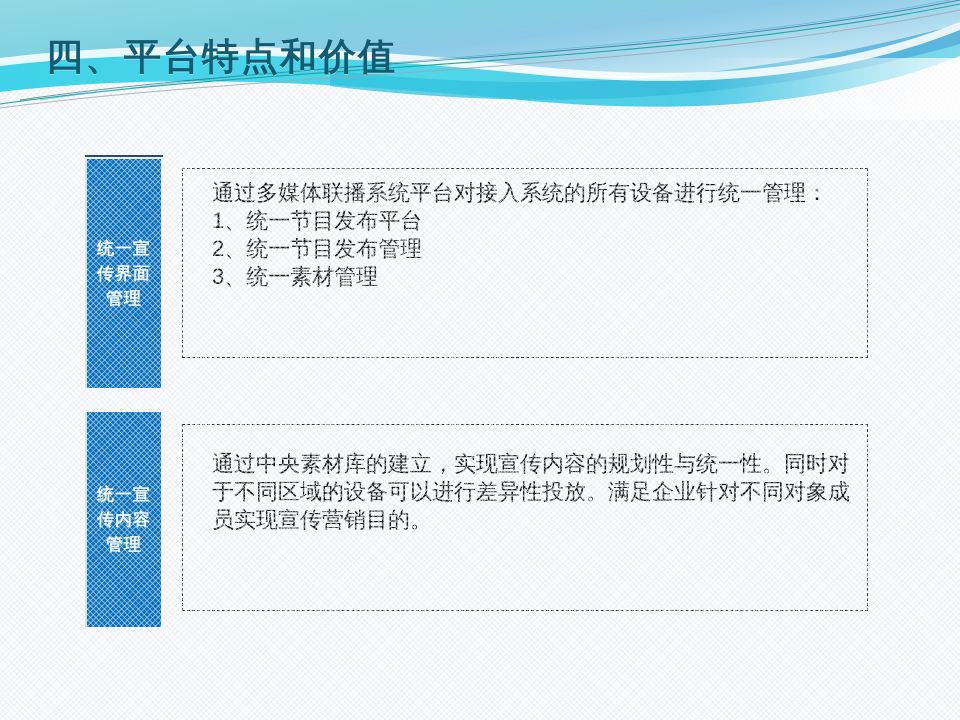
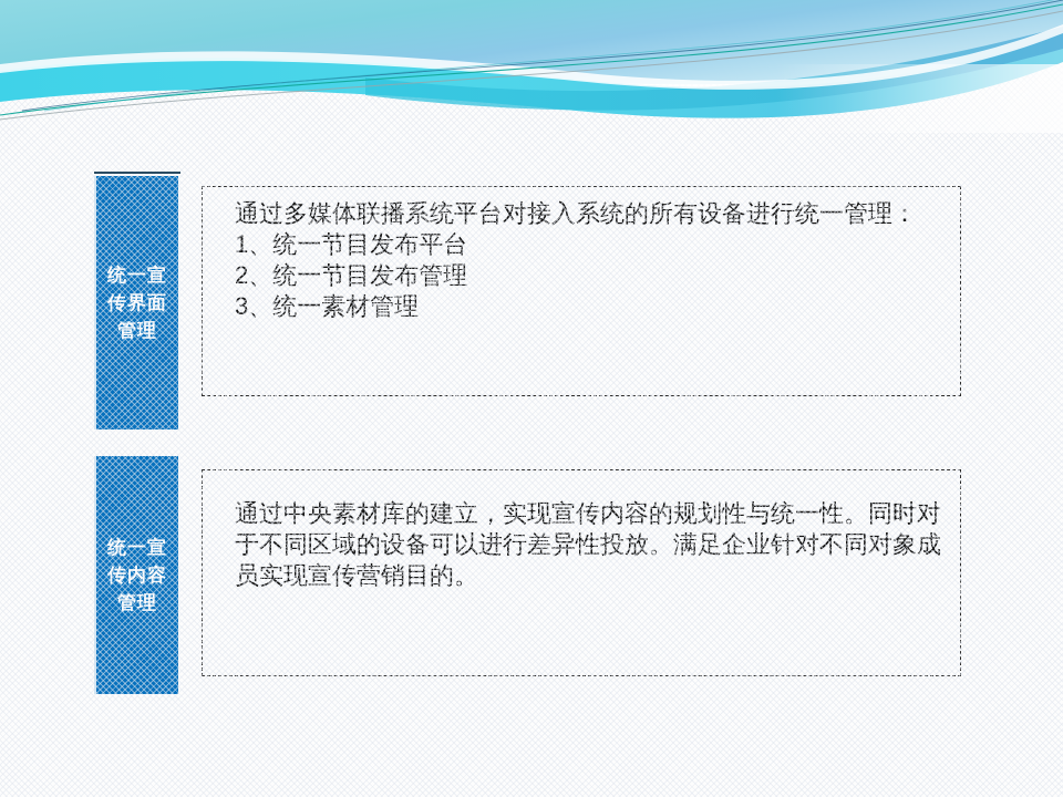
- 四、平台特点和价值
